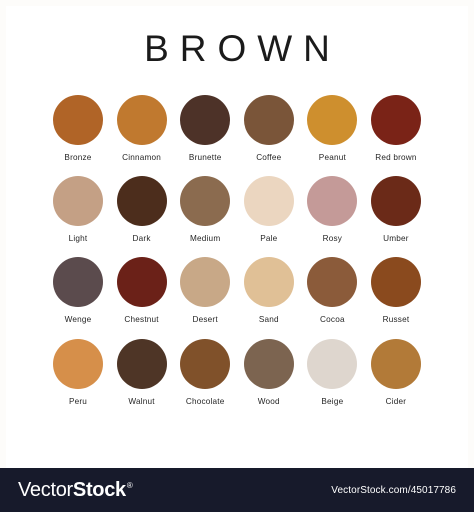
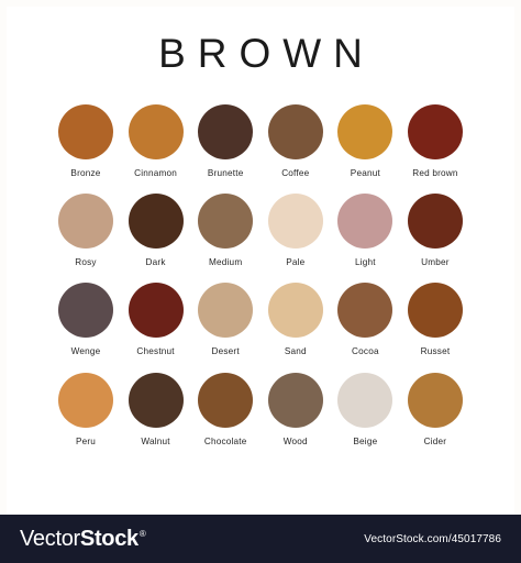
  BROWN
  Bronze
  Cinnamon
  Brunette
  Coffee
  Peanut
  Red brown
- Light
+ Rosy
  Dark
  Medium
  Pale
- Rosy
+ Light
  Umber
  Wenge
  Chestnut
  Desert
  Sand
  Cocoa
  Russet
  Peru
  Walnut
  Chocolate
  Wood
  Beige
  Cider
  Vector
  Stock
  ®
  VectorStock.com/45017786
